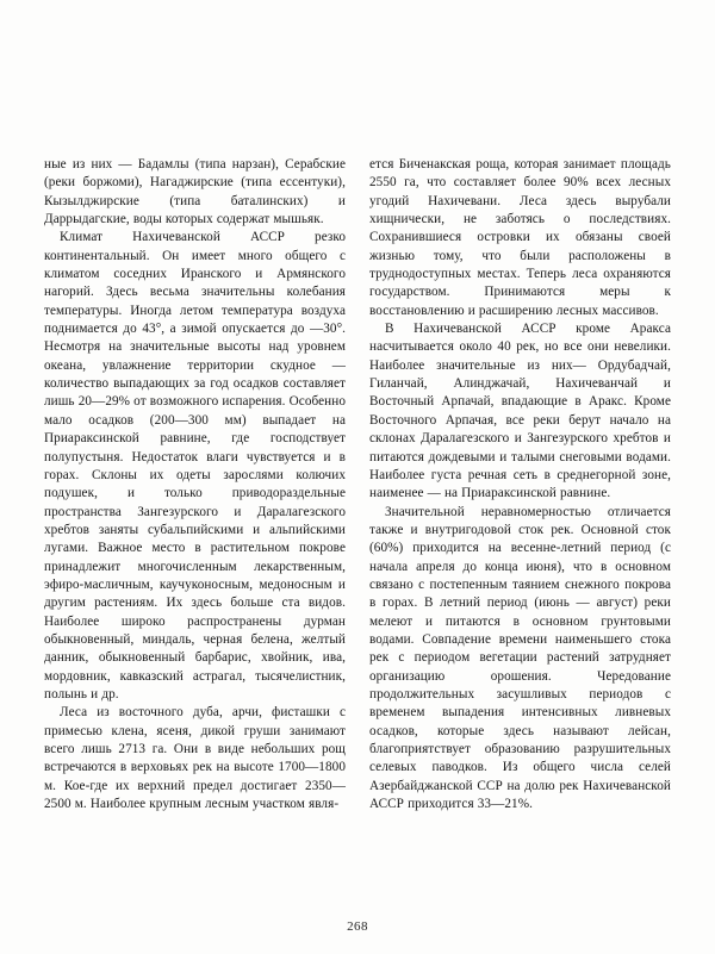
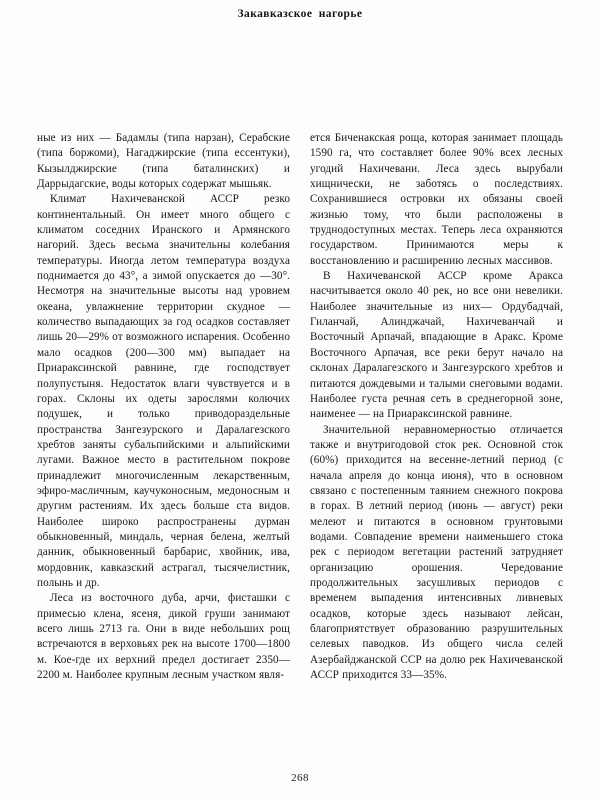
+ Закавказское нагорье
- ные из них — Бадамлы (типа нарзан), Серабские (реки боржоми), Нагаджирские (типа ессентуки), Кызылджирские (типа баталинских) и Даррыдагские, воды которых содержат мышьяк.
+ ные из них — Бадамлы (типа нарзан), Серабские (типа боржоми), Нагаджирские (типа ессентуки), Кызылджирские (типа баталинских) и Даррыдагские, воды которых содержат мышьяк.
  Климат Нахичеванской АССР резко континентальный. Он имеет много общего с климатом соседних Иранского и Армянского нагорий. Здесь весьма значительны колебания температуры. Иногда летом температура воздуха поднимается до 43°, а зимой опускается до —30°. Несмотря на значительные высоты над уровнем океана, увлажнение территории скудное — количество выпадающих за год осадков составляет лишь 20—29% от возможного испарения. Особенно мало осадков (200—300 мм) выпадает на Приараксинской равнине, где господствует полупустыня. Недостаток влаги чувствуется и в горах. Склоны их одеты зарослями колючих подушек, и только приводораздельные пространства Зангезурского и Даралагезского хребтов заняты субальпийскими и альпийскими лугами. Важное место в растительном покрове принадлежит многочисленным лекарственным, эфиро-масличным, каучуконосным, медоносным и другим растениям. Их здесь больше ста видов. Наиболее широко распространены дурман обыкновенный, миндаль, черная белена, желтый данник, обыкновенный барбарис, хвойник, ива, мордовник, кавказский астрагал, тысячелистник, полынь и др.
- Леса из восточного дуба, арчи, фисташки с примесью клена, ясеня, дикой груши занимают всего лишь 2713 га. Они в виде небольших рощ встречаются в верховьях рек на высоте 1700—1800 м. Кое-где их верхний предел достигает 2350—2500 м. Наиболее крупным лесным участком явля-
+ Леса из восточного дуба, арчи, фисташки с примесью клена, ясеня, дикой груши занимают всего лишь 2713 га. Они в виде небольших рощ встречаются в верховьях рек на высоте 1700—1800 м. Кое-где их верхний предел достигает 2350—2200 м. Наиболее крупным лесным участком явля-
- ется Биченакская роща, которая занимает площадь 2550 га, что составляет более 90% всех лесных угодий Нахичевани. Леса здесь вырубали хищнически, не заботясь о последствиях. Сохранившиеся островки их обязаны своей жизнью тому, что были расположены в труднодоступных местах. Теперь леса охраняются государством. Принимаются меры к восстановлению и расширению лесных массивов.
+ ется Биченакская роща, которая занимает площадь 1590 га, что составляет более 90% всех лесных угодий Нахичевани. Леса здесь вырубали хищнически, не заботясь о последствиях. Сохранившиеся островки их обязаны своей жизнью тому, что были расположены в труднодоступных местах. Теперь леса охраняются государством. Принимаются меры к восстановлению и расширению лесных массивов.
  В Нахичеванской АССР кроме Аракса насчитывается около 40 рек, но все они невелики. Наиболее значительные из них— Ордубадчай, Гиланчай, Алинджачай, Нахичеванчай и Восточный Арпачай, впадающие в Аракс. Кроме Восточного Арпачая, все реки берут начало на склонах Даралагезского и Зангезурского хребтов и питаются дождевыми и талыми снеговыми водами. Наиболее густа речная сеть в среднегорной зоне, наименее — на Приараксинской равнине.
- Значительной неравномерностью отличается также и внутригодовой сток рек. Основной сток (60%) приходится на весенне-летний период (с начала апреля до конца июня), что в основном связано с постепенным таянием снежного покрова в горах. В летний период (июнь — август) реки мелеют и питаются в основном грунтовыми водами. Совпадение времени наименьшего стока рек с периодом вегетации растений затрудняет организацию орошения. Чередование продолжительных засушливых периодов с временем выпадения интенсивных ливневых осадков, которые здесь называют лейсан, благоприятствует образованию разрушительных селевых паводков. Из общего числа селей Азербайджанской ССР на долю рек Нахичеванской АССР приходится 33—21%.
+ Значительной неравномерностью отличается также и внутригодовой сток рек. Основной сток (60%) приходится на весенне-летний период (с начала апреля до конца июня), что в основном связано с постепенным таянием снежного покрова в горах. В летний период (июнь — август) реки мелеют и питаются в основном грунтовыми водами. Совпадение времени наименьшего стока рек с периодом вегетации растений затрудняет организацию орошения. Чередование продолжительных засушливых периодов с временем выпадения интенсивных ливневых осадков, которые здесь называют лейсан, благоприятствует образованию разрушительных селевых паводков. Из общего числа селей Азербайджанской ССР на долю рек Нахичеванской АССР приходится 33—35%.
  268
